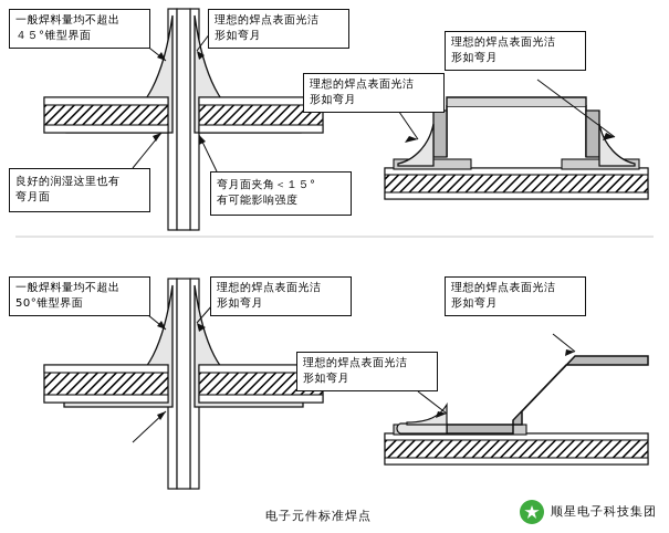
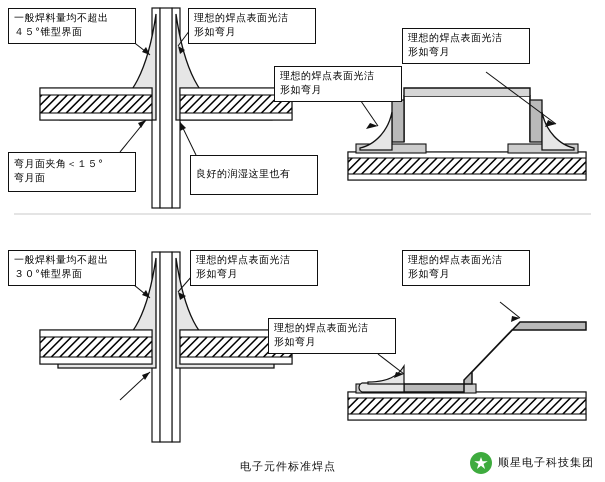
  一般焊料量均不超出
  ４５°锥型界面
  理想的焊点表面光洁
  形如弯月
  理想的焊点表面光洁
  形如弯月
  理想的焊点表面光洁
  形如弯月
- 良好的润湿这里也有
+ 弯月面夹角＜１５°
  弯月面
- 弯月面夹角＜１５°
+ 良好的润湿这里也有
- 有可能影响强度
  一般焊料量均不超出
- 50°锥型界面
+ ３０°锥型界面
  理想的焊点表面光洁
  形如弯月
  理想的焊点表面光洁
  形如弯月
  理想的焊点表面光洁
  形如弯月
  电子元件标准焊点
  顺星电子科技集团
